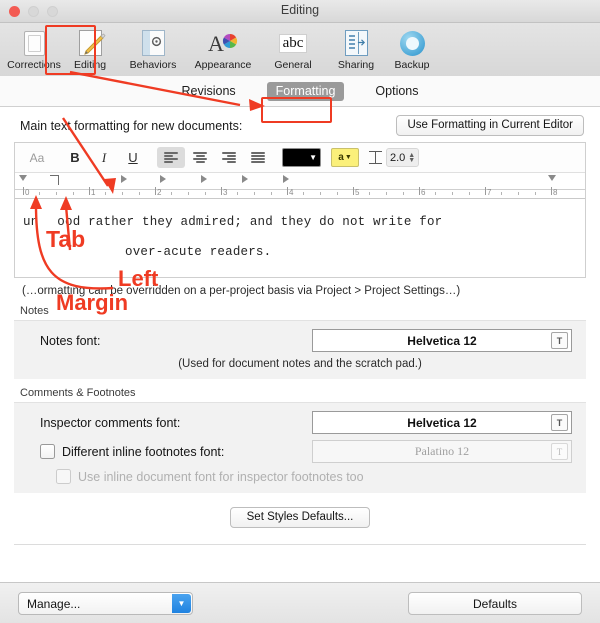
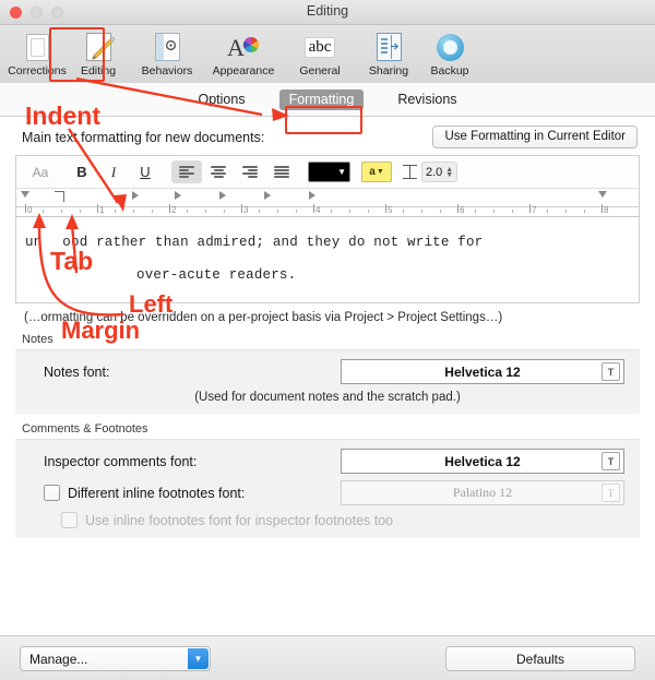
  Editing
  Corrections
  Editing
  Behaviors
  A
  Appearance
  abc
  General
  Sharing
  Backup
- Revisions
+ Options
  Formatting
- Options
+ Revisions
  Main tex formatting for new documents:
  Use Formatting in Current Editor
  Aa
  B
  I
  U
  ▼
  a
  2.0
  0
  1
  2
  3
  4
  5
  6
  7
  8
- un ood rather they admired; and they do not write for
+ un ood rather than admired; and they do not write for
  over-acute readers.
  (…ormatting can be overridden on a per-project basis via Project > Project Settings…)
  Notes
  Notes font:
  Helvetica 12
  T
  (Used for document notes and the scratch pad.)
  Comments & Footnotes
  Inspector comments font:
  Helvetica 12
  T
  Different inline footnotes font:
  Palatino 12
  T
- Use inline document font for inspector footnotes too
+ Use inline footnotes font for inspector footnotes too
- Set Styles Defaults...
  Manage...
  ▼
  Defaults
+ Indent
  Tab
  Left
  Margin
